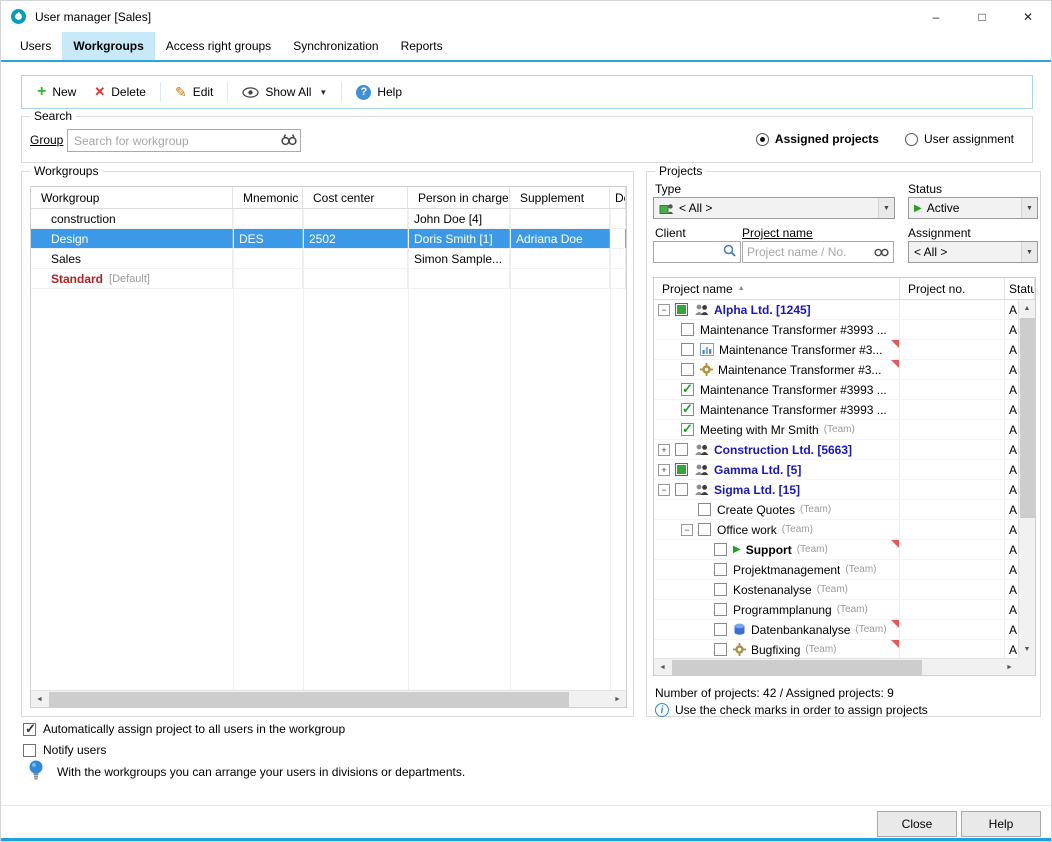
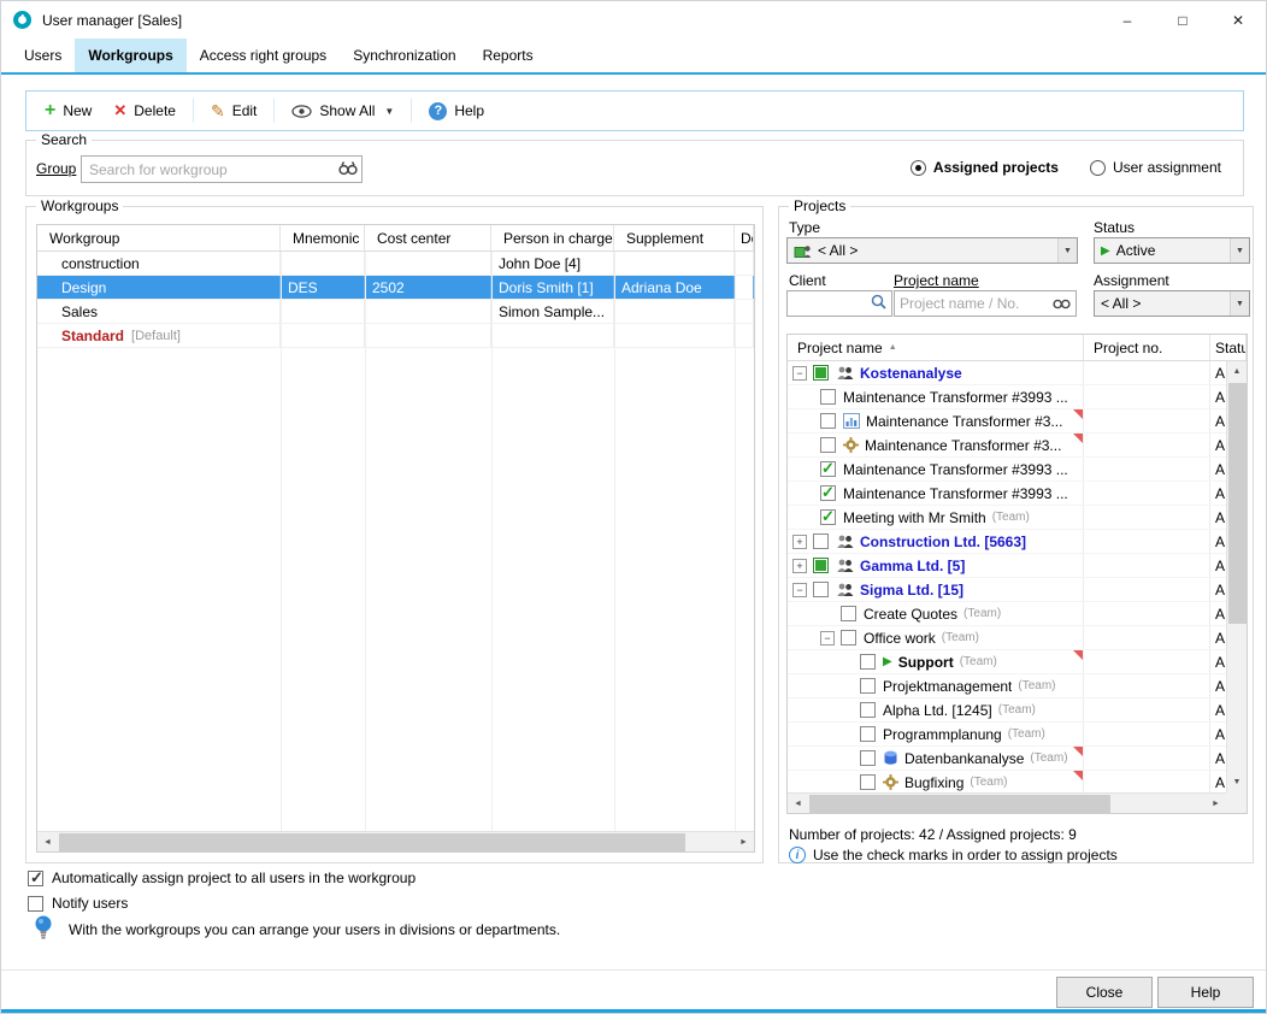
  User manager [Sales]
  –
  □
  ✕
  Users
  Workgroups
  Access right groups
  Synchronization
  Reports
  +
  New
  ✕
  Delete
  ✎
  Edit
  Show All
  ▼
  ?
  Help
  Search
  Group
  Search for workgroup
  Assigned projects
  User assignment
  Workgroups
  Workgroup
  Mnemonic
  Cost center
  Person in charge
  Supplement
  construction
  John Doe [4]
  Design
  DES
  2502
  Doris Smith [1]
  Adriana Doe
  Sales
  Simon Sample...
  Standard
  [Default]
  Projects
  Type
  Status
  < All >
  ▶
  Active
  Client
  Project name
  Assignment
  Project name / No.
  < All >
  Project name
  Project no.
  Statu
  −
- Alpha Ltd. [1245]
+ Kostenanalyse
  A
  Maintenance Transformer #3993 ...
  A
  Maintenance Transformer #3...
  A
  Maintenance Transformer #3...
  A
  Maintenance Transformer #3993 ...
  A
  Maintenance Transformer #3993 ...
  A
  Meeting with Mr Smith
  (Team)
  A
  +
  Construction Ltd. [5663]
  A
  +
  Gamma Ltd. [5]
  A
  −
  Sigma Ltd. [15]
  A
  Create Quotes
  (Team)
  A
  −
  Office work
  (Team)
  A
  ▶
  Support
  (Team)
  A
  Projektmanagement
  (Team)
  A
- Kostenanalyse
+ Alpha Ltd. [1245]
  (Team)
  A
  Programmplanung
  (Team)
  A
  Datenbankanalyse
  (Team)
  A
  Bugfixing
  (Team)
  A
  Number of projects: 42 / Assigned projects: 9
  i
  Use the check marks in order to assign projects
  Automatically assign project to all users in the workgroup
  Notify users
  With the workgroups you can arrange your users in divisions or departments.
  Close
  Help
